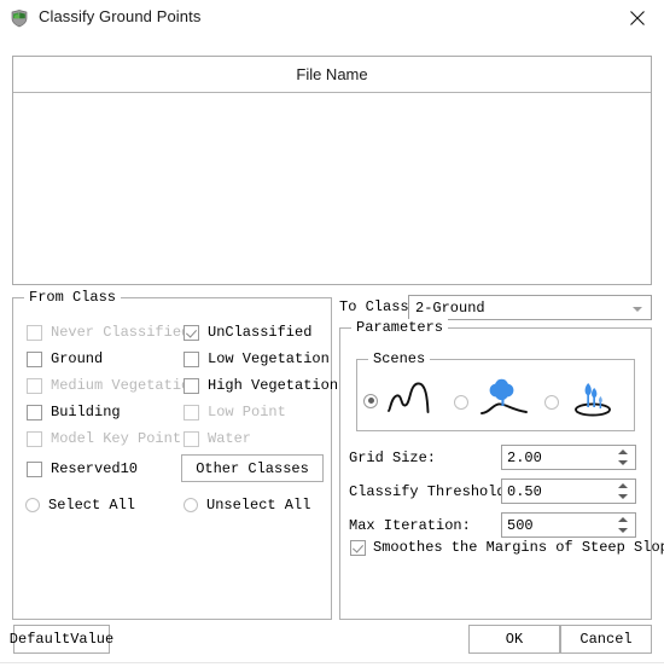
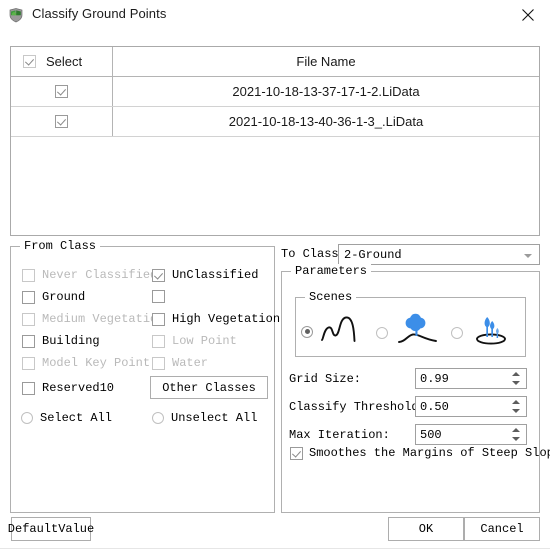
  Classify Ground Points
+ Select
  File Name
+ 2021-10-18-13-37-17-1-2.LiData
+ 2021-10-18-13-40-36-1-3_.LiData
  From Class
  Never Classifie
  UnClassified
  Ground
- Low Vegetation
  Medium Vegetati
  High Vegetation
  Building
  Low Point
  Model Key Point
  Water
  Reserved10
  Other Classes
  Select All
  Unselect All
  To Class
  2-Ground
  Parameters
  Scenes
  Grid Size:
- 2.00
+ 0.99
  Classify Threshol
  0.50
  Max Iteration:
  500
  Smoothes the Margins of Steep Slo
  DefaultValue
  OK
  Cancel
